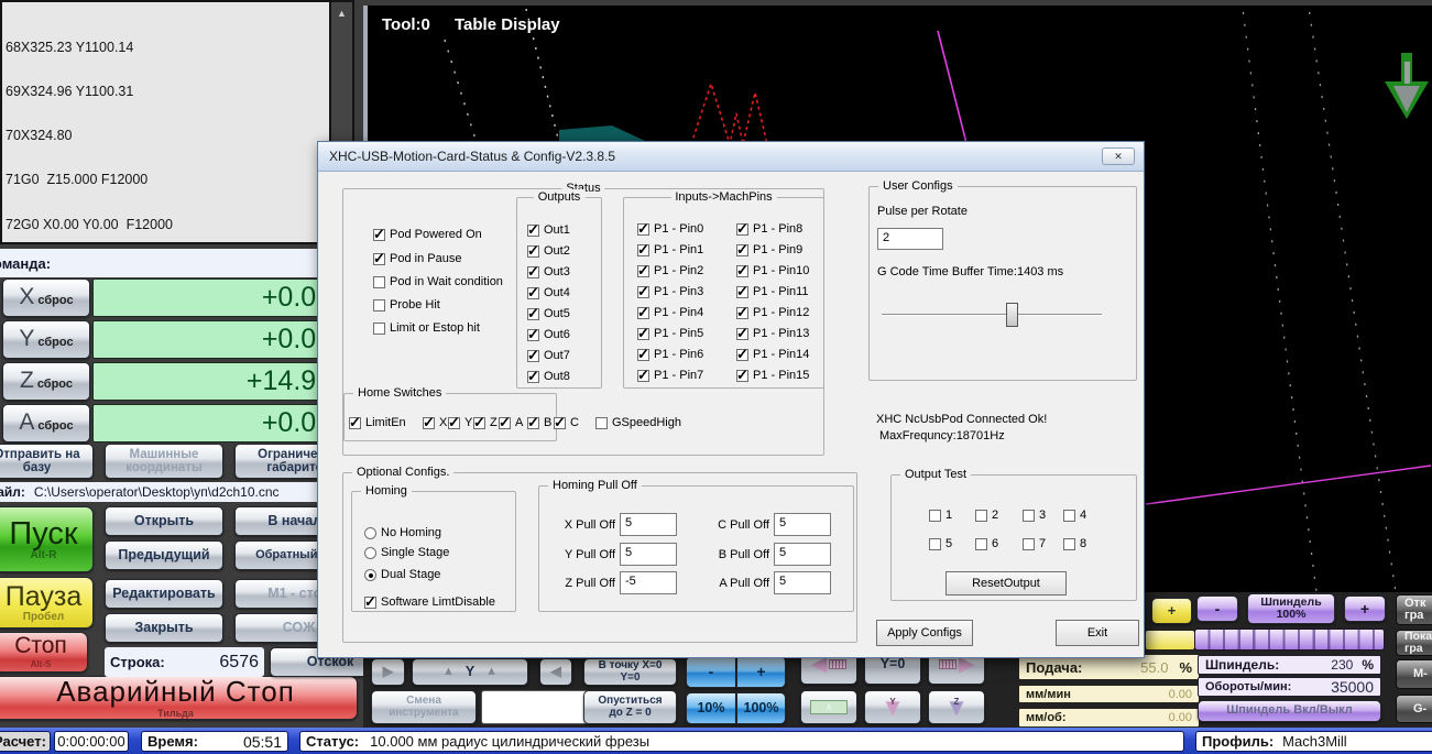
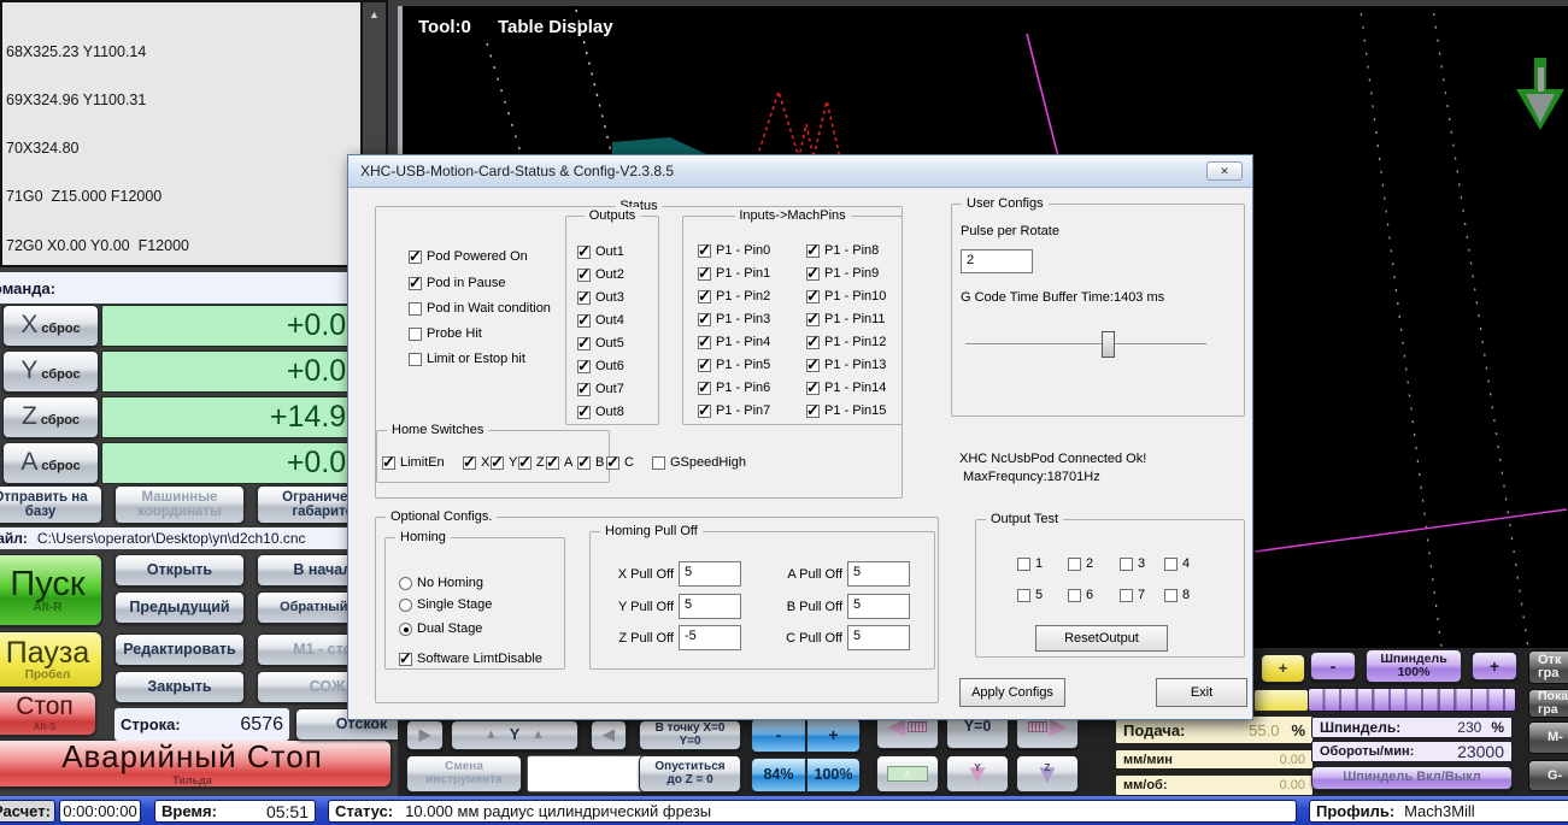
  68X325.23 Y1100.14
  69X324.96 Y1100.31
  70X324.80
  71G0 Z15.000 F12000
  72G0 X0.00 Y0.00 F12000
  ▲
  Tool:0
  Table Display
  манда:
  X
  сброс
  Y
  сброс
  Z
  сброс
  +14.9
  A
  сброс
  тправить на базу
  Машинные координаты
  Ограниче габарит
  айл:
  C:\Users\operator\Desktop\уп\d2ch10.cnc
  Пуск
  Alt-R
  Пауза
  Пробел
  Стоп
  Alt-S
  Аварийный Стоп
  Тильда
  Открыть
  Предыдущий
  Редактировать
  Закрыть
  Строка:
  6576
  В нача
  Обратный
  М1 - ст
  СОЖ
  Отскок
  ▶
  ▲
  Y
  ▲
  ◀
  В точку X=0 Y=0
  -
  +
  Смена инструмента
  Опуститься до Z = 0
- 10%
+ 84%
  100%
  ◀
  Y=0
  ▶
  ∧
  ▼
  Y
  ▼
  Z
  Подача:
  55.0
  %
  мм/мин
  0.00
  мм/об:
  0.00
  +
  -
  Шпиндель 100%
  +
  Шпиндель:
  230
  %
  Обороты/мин:
- 35000
+ 23000
  Шпиндель Вкл/Выкл
  Отк гра
  Пока гра
  М-
  G-
  асчет:
  0:00:00:00
  Время:
  05:51
  Статус:
  10.000 мм радиус цилиндрический фрезы
  Профиль:
  Mach3Mill
  XHC-USB-Motion-Card-Status & Config-V2.3.8.5
  ✕
  Status
  Pod Powered On
  Pod in Pause
  Pod in Wait condition
  Probe Hit
  Limit or Estop hit
  Outputs
  Out1
  Out2
  Out3
  Out4
  Out5
  Out6
  Out7
  Out8
  Inputs->MachPins
  P1 - Pin0
  P1 - Pin1
  P1 - Pin2
  P1 - Pin3
  P1 - Pin4
  P1 - Pin5
  P1 - Pin6
  P1 - Pin7
  P1 - Pin8
  P1 - Pin9
  P1 - Pin10
  P1 - Pin11
  P1 - Pin12
  P1 - Pin13
  P1 - Pin14
  P1 - Pin15
  Home Switches
  LimitEn
  X
  Y
  Z
  A
  B
  C
  GSpeedHigh
  User Configs
  Pulse per Rotate
  2
  G Code Time Buffer Time:1403 ms
  XHC NcUsbPod Connected Ok!
  MaxFrequncy:18701Hz
  Optional Configs.
  Homing
  No Homing
  Single Stage
  Dual Stage
  Software LimtDisable
  Homing Pull Off
  X Pull Off
  5
  Y Pull Off
  5
  Z Pull Off
  -5
- C Pull Off
+ A Pull Off
  5
  B Pull Off
  5
- A Pull Off
+ C Pull Off
  5
  Output Test
  1
  2
  3
  4
  5
  6
  7
  8
  ResetOutput
  Apply Configs
  Exit
